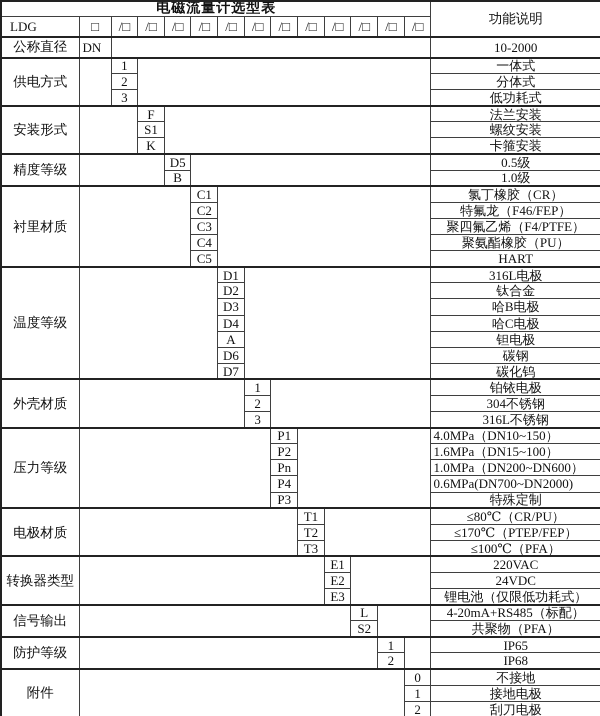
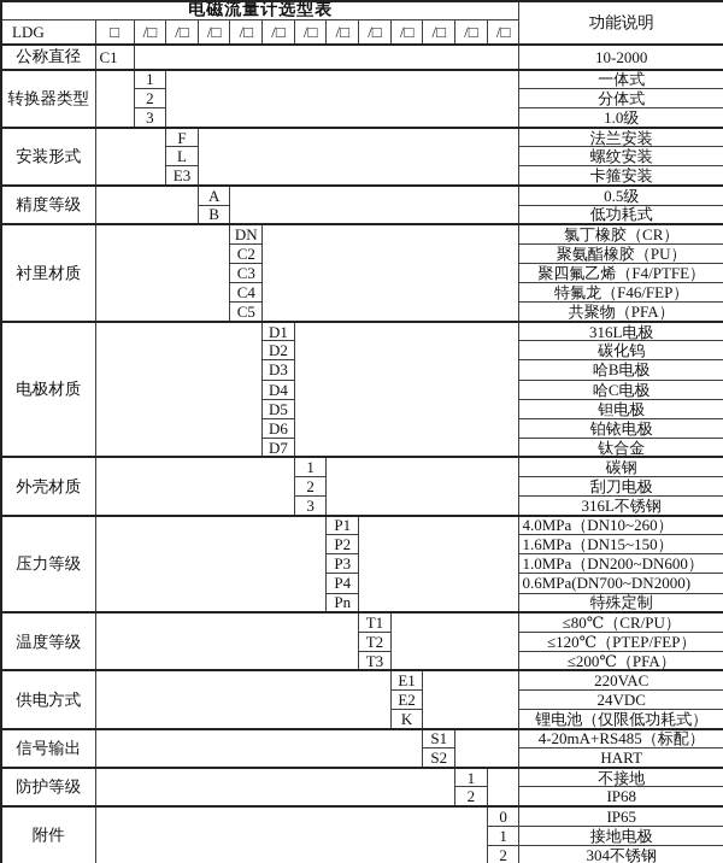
  电磁流量计选型表	功能说明
  LDG	□	/□	/□	/□	/□	/□	/□	/□	/□	/□	/□	/□	/□
- 公称直径	DN		10-2000
+ 公称直径	C1		10-2000
- 供电方式		1		一体式
+ 转换器类型		1		一体式
  2	分体式
- 3	低功耗式
+ 3	1.0级
  安装形式		F		法兰安装
- S1	螺纹安装
+ L	螺纹安装
- K	卡箍安装
+ E3	卡箍安装
- 精度等级		D5		0.5级
+ 精度等级		A		0.5级
- B	1.0级
+ B	低功耗式
- 衬里材质		C1		氯丁橡胶（CR）
+ 衬里材质		DN		氯丁橡胶（CR）
- C2	特氟龙（F46/FEP）
+ C2	聚氨酯橡胶（PU）
  C3	聚四氟乙烯（F4/PTFE）
- C4	聚氨酯橡胶（PU）
+ C4	特氟龙（F46/FEP）
- C5	HART
+ C5	共聚物（PFA）
- 温度等级		D1		316L电极
+ 电极材质		D1		316L电极
- D2	钛合金
+ D2	碳化钨
  D3	哈B电极
  D4	哈C电极
- A	钽电极
+ D5	钽电极
- D6	碳钢
+ D6	铂铱电极
- D7	碳化钨
+ D7	钛合金
- 外壳材质		1		铂铱电极
+ 外壳材质		1		碳钢
- 2	304不锈钢
+ 2	刮刀电极
  3	316L不锈钢
- 压力等级		P1		4.0MPa（DN10~150）
+ 压力等级		P1		4.0MPa（DN10~260）
- P2	1.6MPa（DN15~100）
+ P2	1.6MPa（DN15~150）
- Pn	1.0MPa（DN200~DN600）
+ P3	1.0MPa（DN200~DN600）
  P4	0.6MPa(DN700~DN2000)
- P3	特殊定制
+ Pn	特殊定制
- 电极材质		T1		≤80℃（CR/PU）
+ 温度等级		T1		≤80℃（CR/PU）
- T2	≤170℃（PTEP/FEP）
+ T2	≤120℃（PTEP/FEP）
- T3	≤100℃（PFA）
+ T3	≤200℃（PFA）
- 转换器类型		E1		220VAC
+ 供电方式		E1		220VAC
  E2	24VDC
- E3	锂电池（仅限低功耗式）
+ K	锂电池（仅限低功耗式）
- 信号输出		L		4-20mA+RS485（标配）
+ 信号输出		S1		4-20mA+RS485（标配）
- S2	共聚物（PFA）
+ S2	HART
- 防护等级		1		IP65
+ 防护等级		1		不接地
  2	IP68
- 附件		0	不接地
+ 附件		0	IP65
  1	接地电极
- 2	刮刀电极
+ 2	304不锈钢
